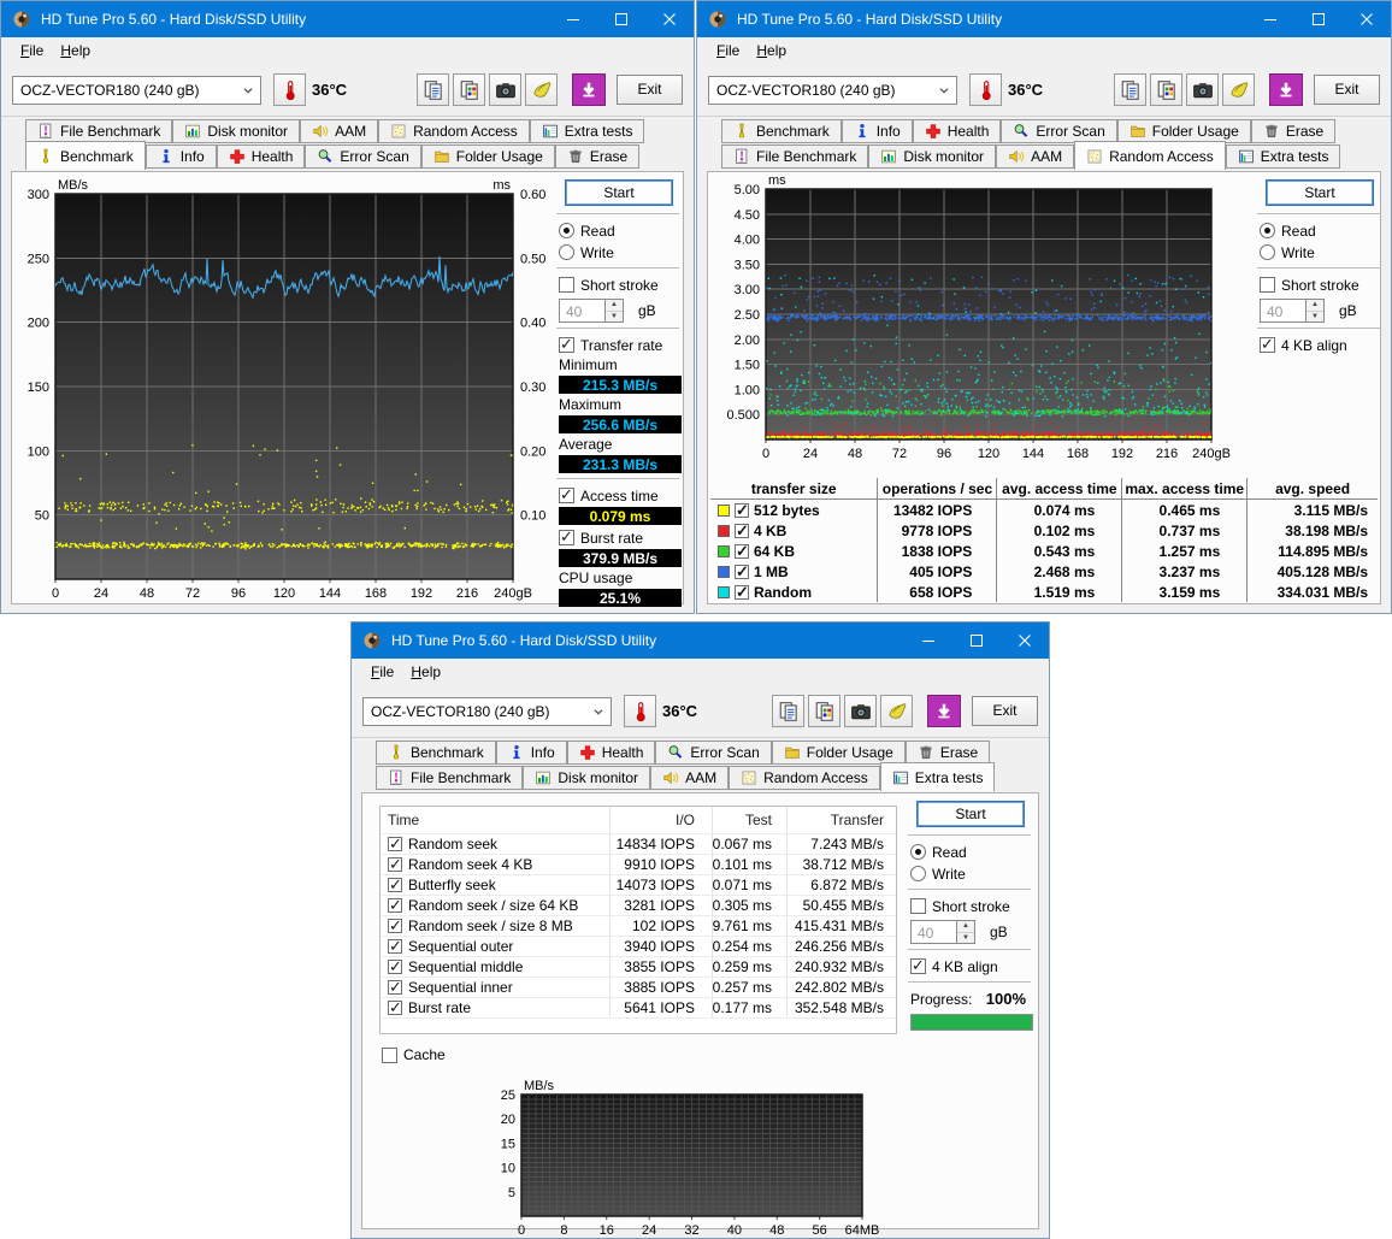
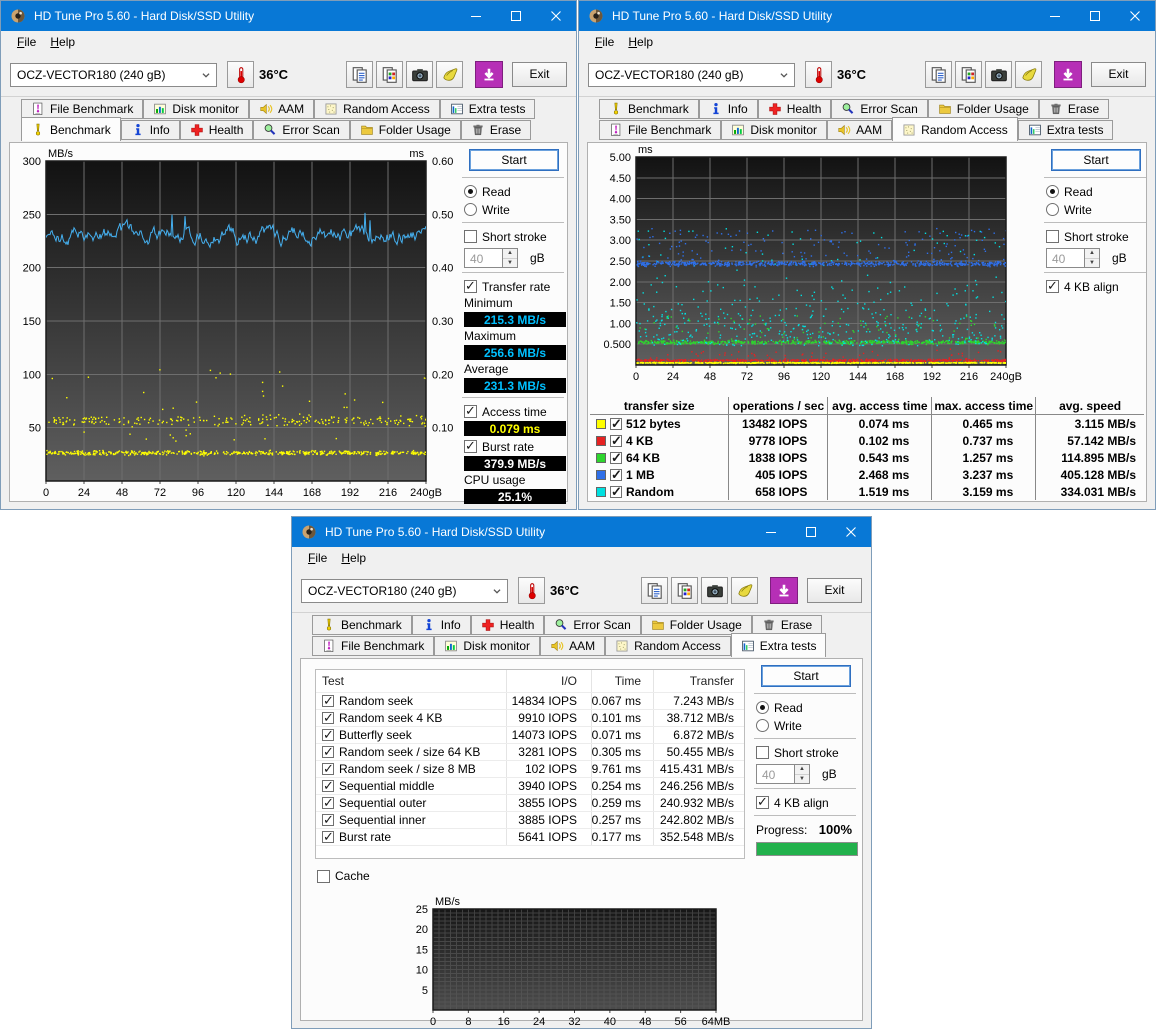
  HD Tune Pro 5.60 - Hard Disk/SSD Utility
  File
  Help
  OCZ-VECTOR180 (240 gB)
  36°C
  Exit
  File Benchmark
  Disk monitor
  AAM
  Random Access
  Extra tests
  Benchmark
  Info
  Health
  Error Scan
  Folder Usage
  Erase
  0
  24
  48
  72
  96
  120
  144
  168
  192
  216
  240gB
  50
  0.10
  100
  0.20
  150
  0.30
  200
  0.40
  250
  0.50
  300
  0.60
  MB/s
  ms
  Start
  Read
  Write
  Short stroke
  40
  gB
  ✓
  Transfer rate
  Minimum
  215.3 MB/s
  Maximum
  256.6 MB/s
  Average
  231.3 MB/s
  ✓
  Access time
  0.079 ms
  ✓
  Burst rate
  379.9 MB/s
  CPU usage
  25.1%
  HD Tune Pro 5.60 - Hard Disk/SSD Utility
  File
  Help
  OCZ-VECTOR180 (240 gB)
  36°C
  Exit
  Benchmark
  Info
  Health
  Error Scan
  Folder Usage
  Erase
  File Benchmark
  Disk monitor
  AAM
  Random Access
  Extra tests
  0
  24
  48
  72
  96
  120
  144
  168
  192
  216
  240gB
  0.500
  1.00
  1.50
  2.00
  2.50
  3.00
  3.50
  4.00
  4.50
  5.00
  ms
  Start
  Read
  Write
  Short stroke
  40
  gB
  ✓
  4 KB align
  transfer size
  operations / sec
  avg. access time
  max. access time
  avg. speed
  ✓
  512 bytes
  13482 IOPS
  0.074 ms
  0.465 ms
  3.115 MB/s
  ✓
  4 KB
  9778 IOPS
  0.102 ms
  0.737 ms
- 38.198 MB/s
+ 57.142 MB/s
  ✓
  64 KB
  1838 IOPS
  0.543 ms
  1.257 ms
  114.895 MB/s
  ✓
  1 MB
  405 IOPS
  2.468 ms
  3.237 ms
  405.128 MB/s
  ✓
  Random
  658 IOPS
  1.519 ms
  3.159 ms
  334.031 MB/s
  HD Tune Pro 5.60 - Hard Disk/SSD Utility
  File
  Help
  OCZ-VECTOR180 (240 gB)
  36°C
  Exit
  Benchmark
  Info
  Health
  Error Scan
  Folder Usage
  Erase
  File Benchmark
  Disk monitor
  AAM
  Random Access
  Extra tests
- Time
+ Test
  I/O
- Test
+ Time
  Transfer
  ✓
  Random seek
  14834 IOPS
  0.067 ms
  7.243 MB/s
  ✓
  Random seek 4 KB
  9910 IOPS
  0.101 ms
  38.712 MB/s
  ✓
  Butterfly seek
  14073 IOPS
  0.071 ms
  6.872 MB/s
  ✓
  Random seek / size 64 KB
  3281 IOPS
  0.305 ms
  50.455 MB/s
  ✓
  Random seek / size 8 MB
  102 IOPS
  9.761 ms
  415.431 MB/s
  ✓
- Sequential outer
+ Sequential middle
  3940 IOPS
  0.254 ms
  246.256 MB/s
  ✓
- Sequential middle
+ Sequential outer
  3855 IOPS
  0.259 ms
  240.932 MB/s
  ✓
  Sequential inner
  3885 IOPS
  0.257 ms
  242.802 MB/s
  ✓
  Burst rate
  5641 IOPS
  0.177 ms
  352.548 MB/s
  Cache
  Start
  Read
  Write
  Short stroke
  40
  gB
  ✓
  4 KB align
  Progress:
  100%
  0
  8
  16
  24
  32
  40
  48
  56
  64MB
  5
  10
  15
  20
  25
  MB/s
